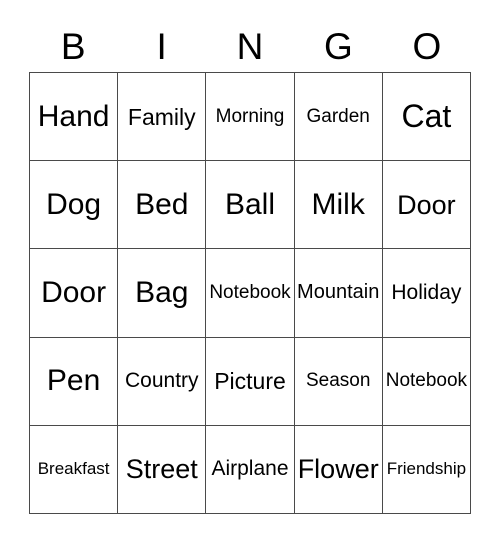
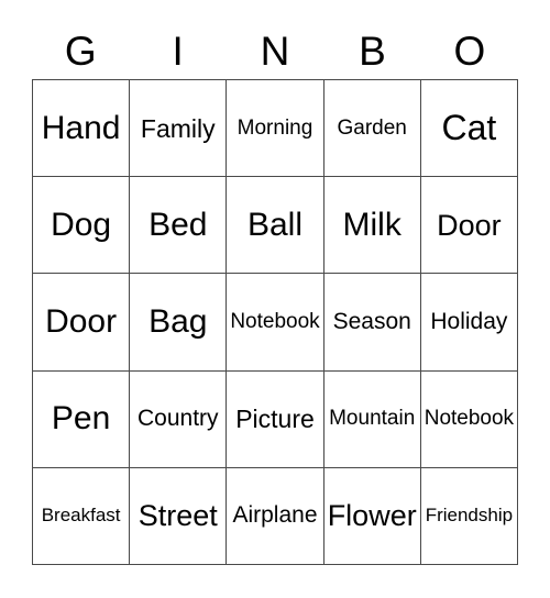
- B
+ G
  I
  N
- G
+ B
  O
  Hand
  Family
  Morning
  Garden
  Cat
  Dog
  Bed
  Ball
  Milk
  Door
  Door
  Bag
  Notebook
- Mountain
+ Season
  Holiday
  Pen
  Country
  Picture
- Season
+ Mountain
  Notebook
  Breakfast
  Street
  Airplane
  Flower
  Friendship
